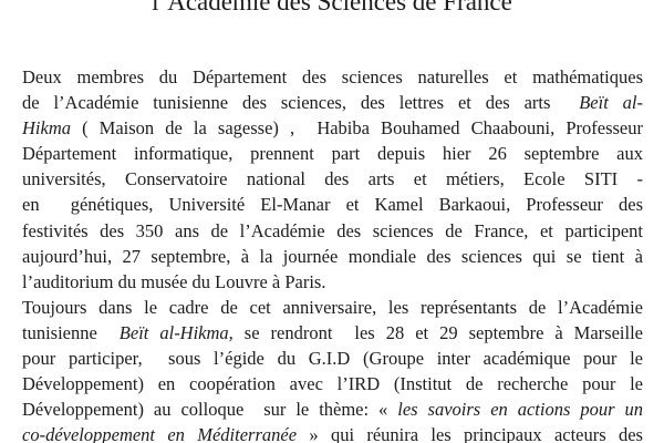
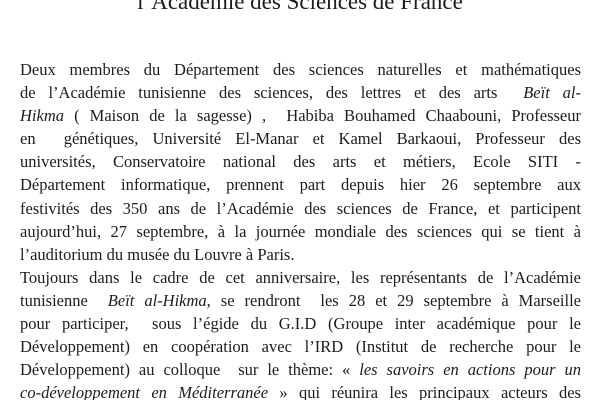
  l’Académie des Sciences de France
  Deux membres du Département des sciences naturelles et mathématiques
  de l’Académie tunisienne des sciences, des lettres et des arts Beït al-
  Hikma ( Maison de la sagesse) , Habiba Bouhamed Chaabouni, Professeur
- Département informatique, prennent part depuis hier 26 septembre aux
+ en génétiques, Université El-Manar et Kamel Barkaoui, Professeur des
  universités, Conservatoire national des arts et métiers, Ecole SITI -
- en génétiques, Université El-Manar et Kamel Barkaoui, Professeur des
+ Département informatique, prennent part depuis hier 26 septembre aux
  festivités des 350 ans de l’Académie des sciences de France, et participent
  aujourd’hui, 27 septembre, à la journée mondiale des sciences qui se tient à
  l’auditorium du musée du Louvre à Paris.
  Toujours dans le cadre de cet anniversaire, les représentants de l’Académie
  tunisienne Beït al-Hikma, se rendront les 28 et 29 septembre à Marseille
  pour participer, sous l’égide du G.I.D (Groupe inter académique pour le
  Développement) en coopération avec l’IRD (Institut de recherche pour le
  Développement) au colloque sur le thème: « les savoirs en actions pour un
  co-développement en Méditerranée » qui réunira les principaux acteurs des
